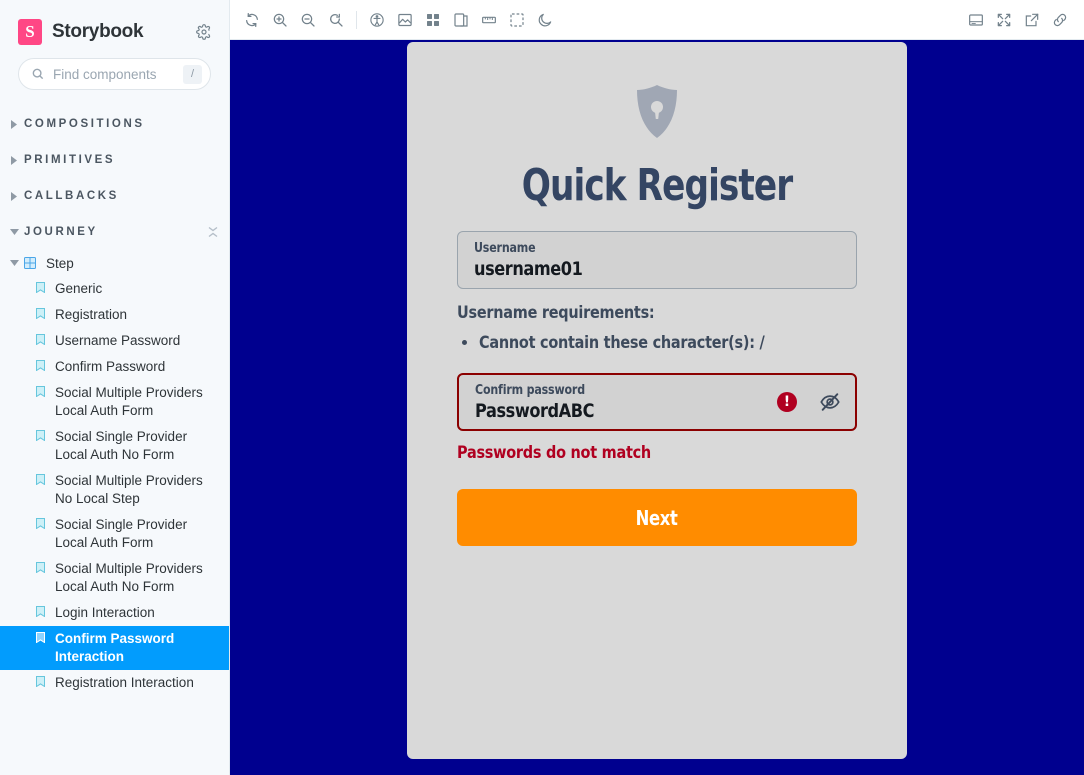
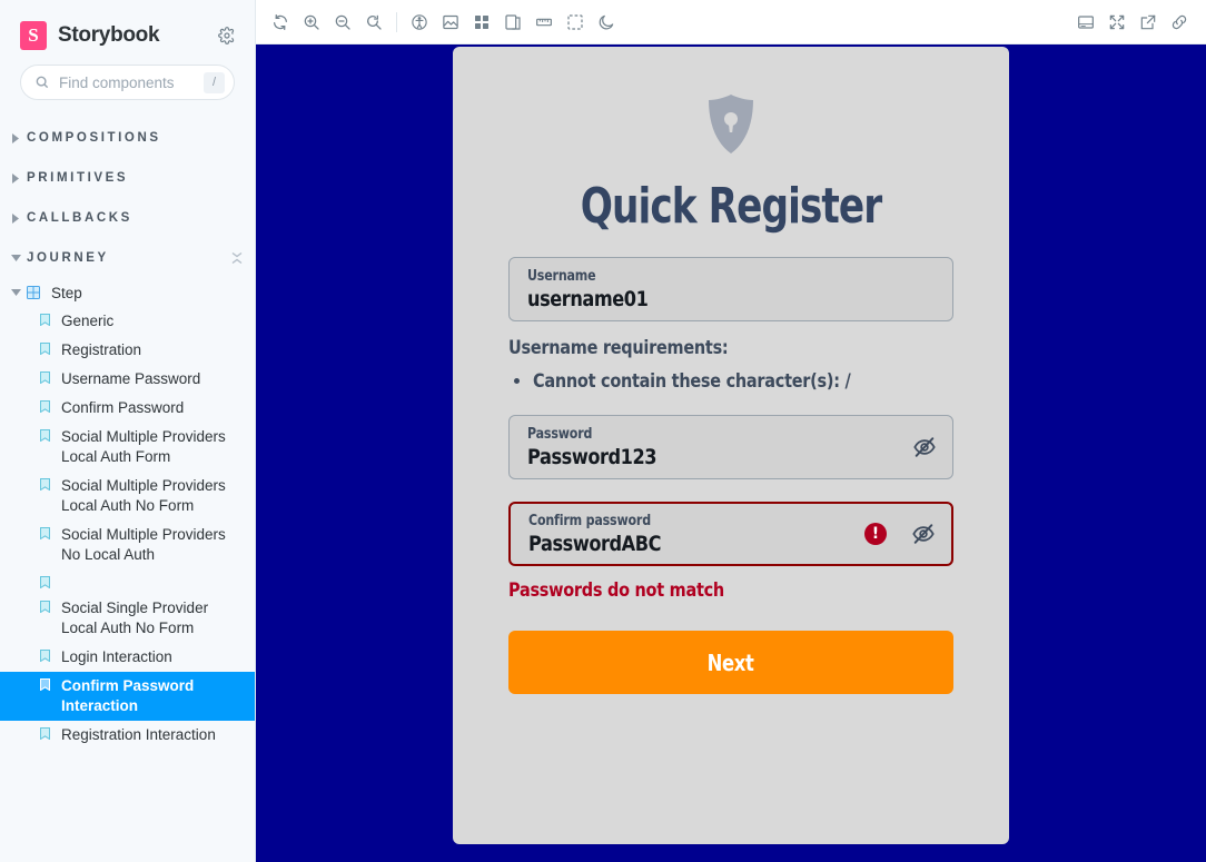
  S
  Storybook
  Find components
  /
  COMPOSITIONS
  PRIMITIVES
  CALLBACKS
  JOURNEY
  Step
  Generic
  Registration
  Username Password
  Confirm Password
  Social Multiple Providers Local Auth Form
- Social Single Provider Local Auth No Form
+ Social Multiple Providers Local Auth No Form
- Social Multiple Providers No Local Step
+ Social Multiple Providers No Local Auth
- Social Single Provider Local Auth Form
- Social Multiple Providers Local Auth No Form
+ Social Single Provider Local Auth No Form
  Login Interaction
  Confirm Password Interaction
  Registration Interaction
  Quick Register
  Username
  username01
  Username requirements:
  Cannot contain these character(s): /
+ Password
+ Password123
  Confirm password
  PasswordABC
  !
  Passwords do not match
  Next
